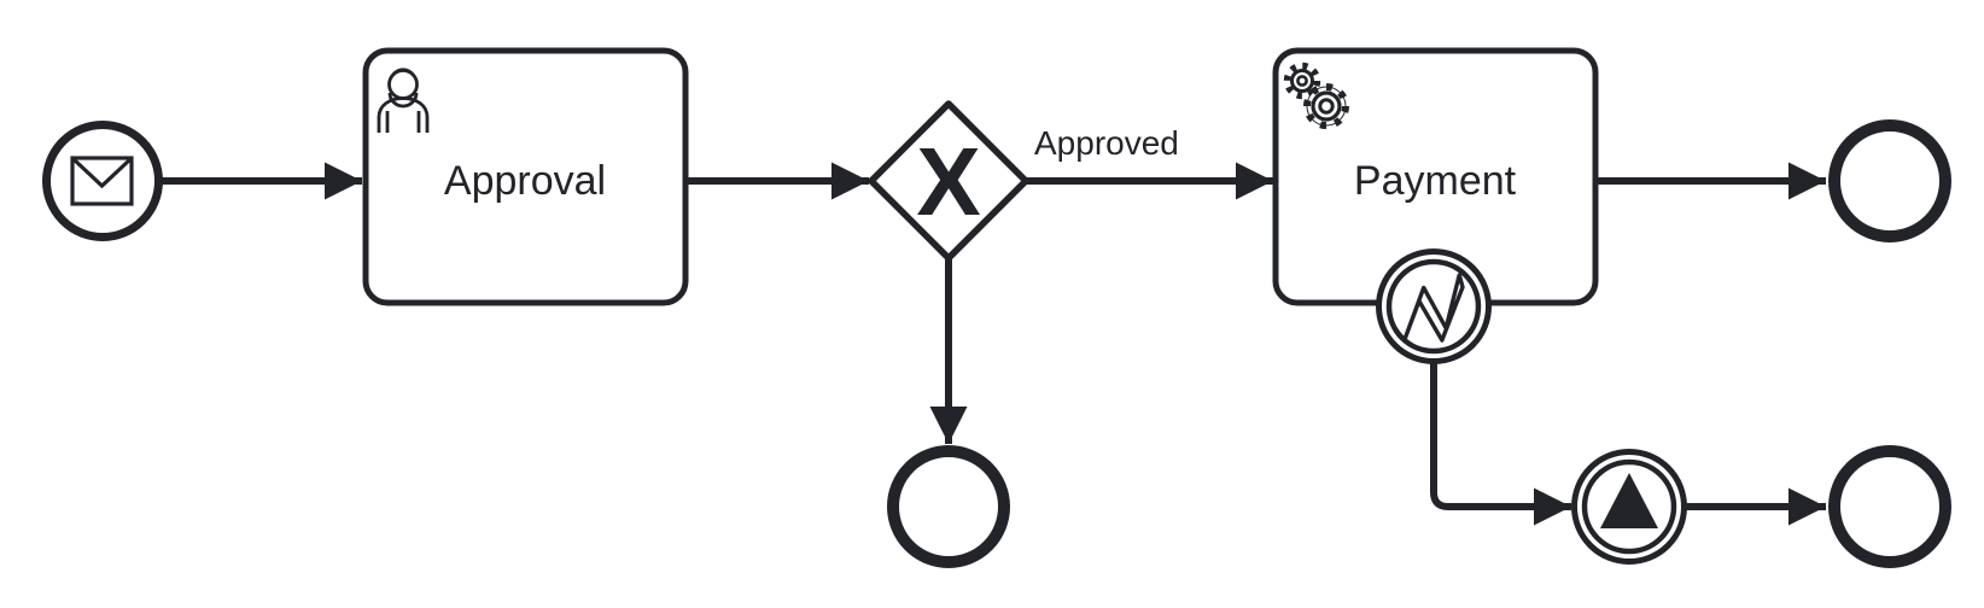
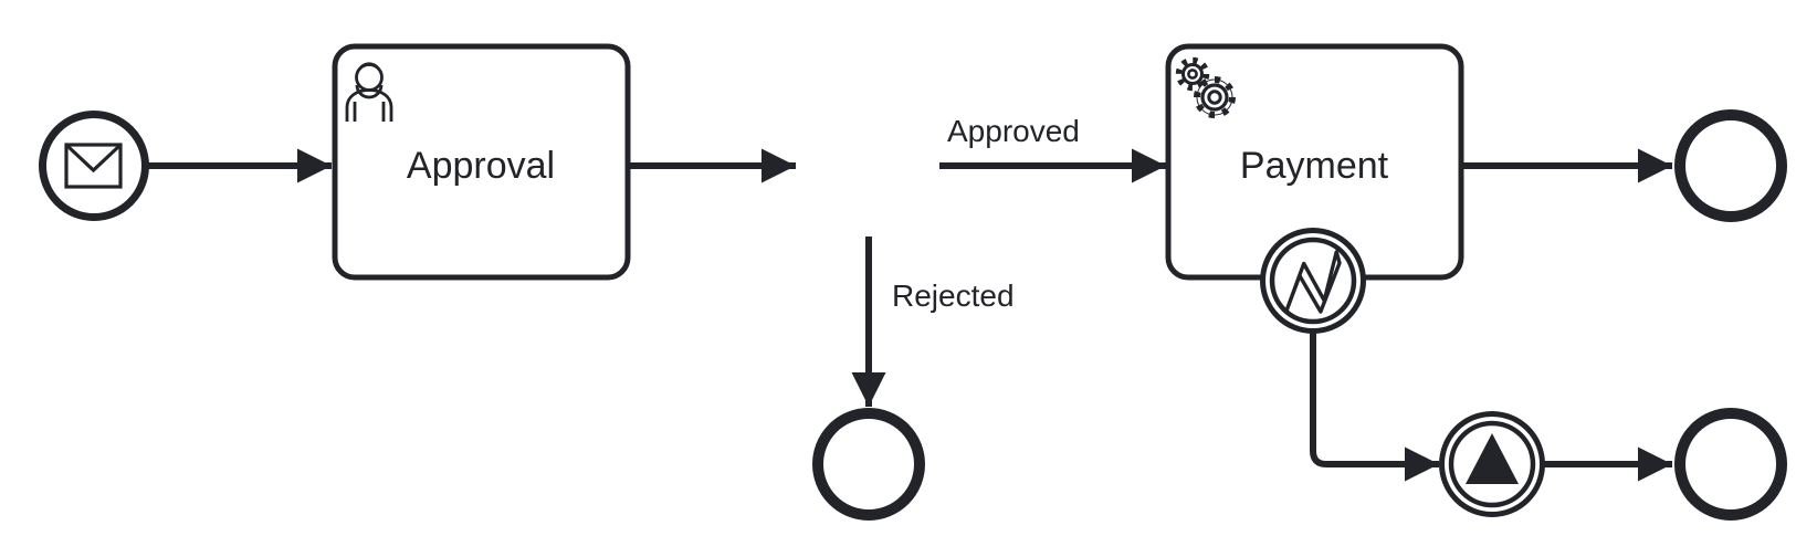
  Approved
+ Rejected
  Approval
- X
  Payment
